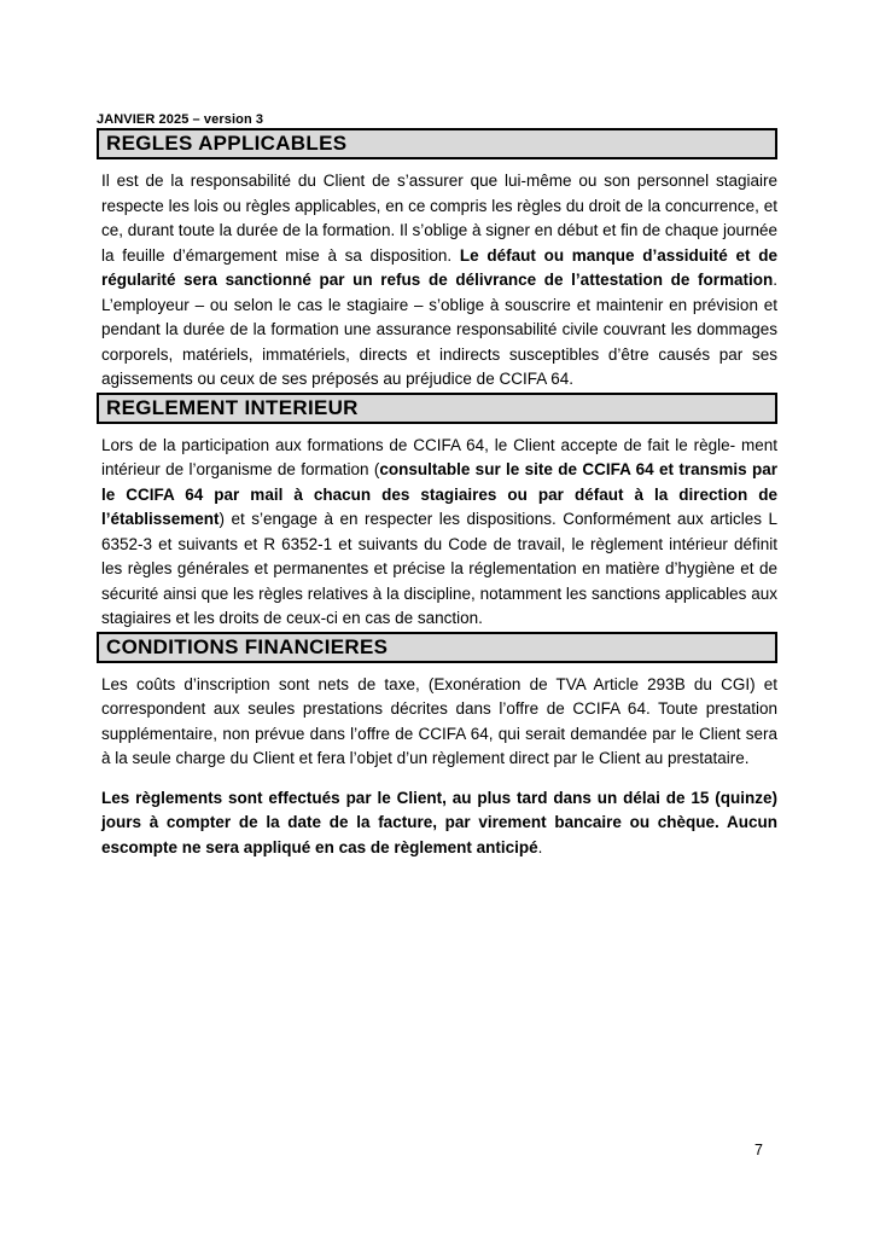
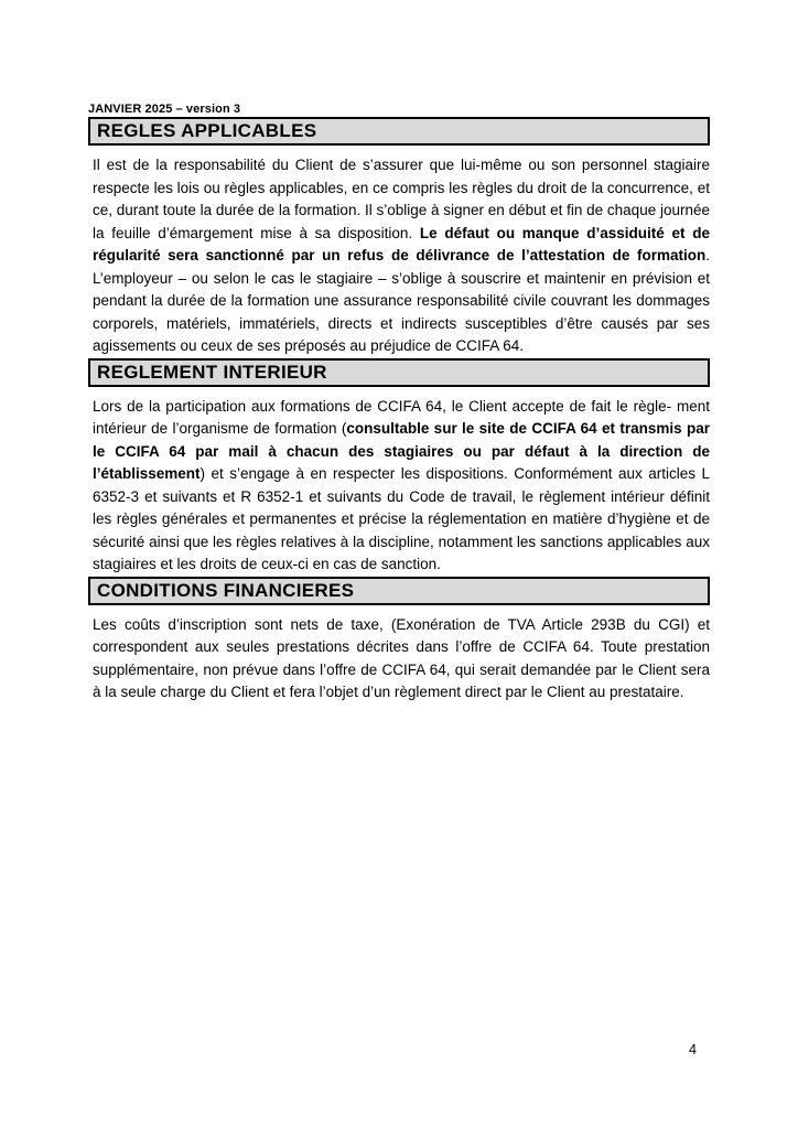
  JANVIER 2025 – version 3
  REGLES APPLICABLES
  Il est de la responsabilité du Client de s’assurer que lui-même ou son personnel stagiaire respecte les lois ou règles applicables, en ce compris les règles du droit de la concurrence, et ce, durant toute la durée de la formation. Il s’oblige à signer en début et fin de chaque journée la feuille d’émargement mise à sa disposition. Le défaut ou manque d’assiduité et de régularité sera sanctionné par un refus de délivrance de l’attestation de formation. L’employeur – ou selon le cas le stagiaire – s’oblige à souscrire et maintenir en prévision et pendant la durée de la formation une assurance responsabilité civile couvrant les dommages corporels, matériels, immatériels, directs et indirects susceptibles d’être causés par ses agissements ou ceux de ses préposés au préjudice de CCIFA 64.
  REGLEMENT INTERIEUR
  Lors de la participation aux formations de CCIFA 64, le Client accepte de fait le règle- ment intérieur de l’organisme de formation (consultable sur le site de CCIFA 64 et transmis par le CCIFA 64 par mail à chacun des stagiaires ou par défaut à la direction de l’établissement) et s’engage à en respecter les dispositions. Conformément aux articles L 6352-3 et suivants et R 6352-1 et suivants du Code de travail, le règlement intérieur définit les règles générales et permanentes et précise la réglementation en matière d’hygiène et de sécurité ainsi que les règles relatives à la discipline, notamment les sanctions applicables aux stagiaires et les droits de ceux-ci en cas de sanction.
  CONDITIONS FINANCIERES
  Les coûts d’inscription sont nets de taxe, (Exonération de TVA Article 293B du CGI) et correspondent aux seules prestations décrites dans l’offre de CCIFA 64. Toute prestation supplémentaire, non prévue dans l’offre de CCIFA 64, qui serait demandée par le Client sera à la seule charge du Client et fera l’objet d’un règlement direct par le Client au prestataire.
- Les règlements sont effectués par le Client, au plus tard dans un délai de 15 (quinze) jours à compter de la date de la facture, par virement bancaire ou chèque. Aucun escompte ne sera appliqué en cas de règlement anticipé.
- 7
+ 4
